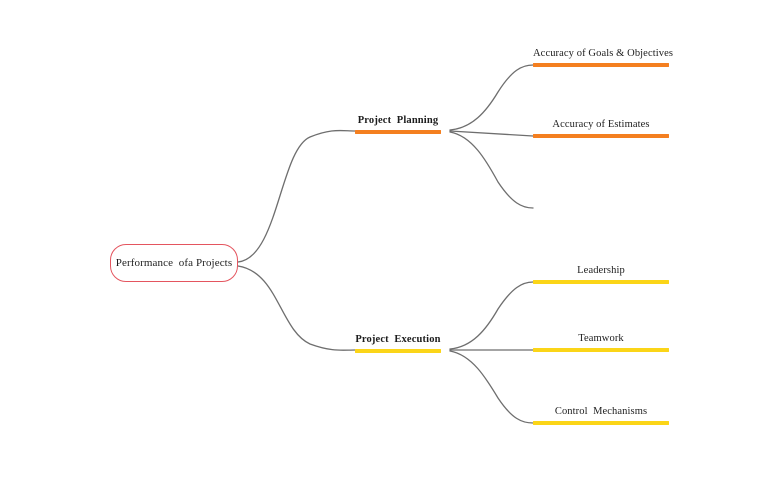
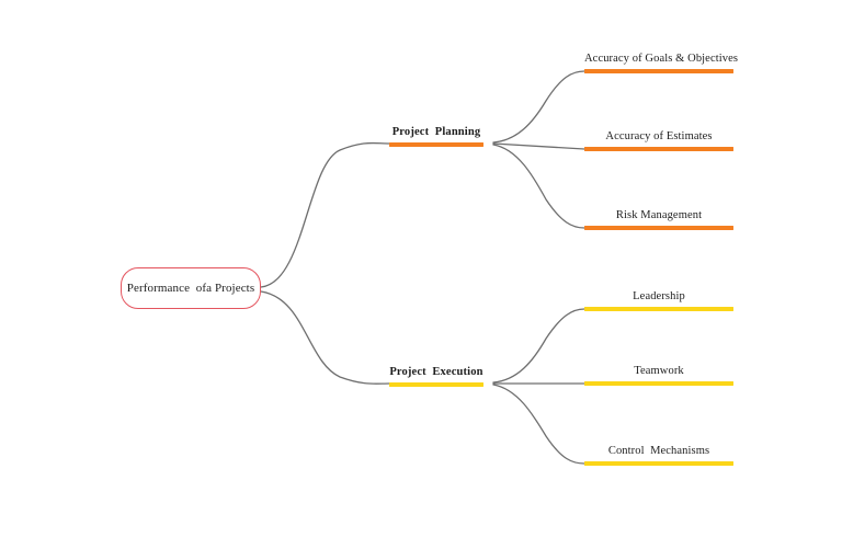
  Performance ofa Projects
  Project Planning
  Accuracy of Goals & Objectives
  Accuracy of Estimates
+ Risk Management
  Project Execution
  Leadership
  Teamwork
  Control Mechanisms
